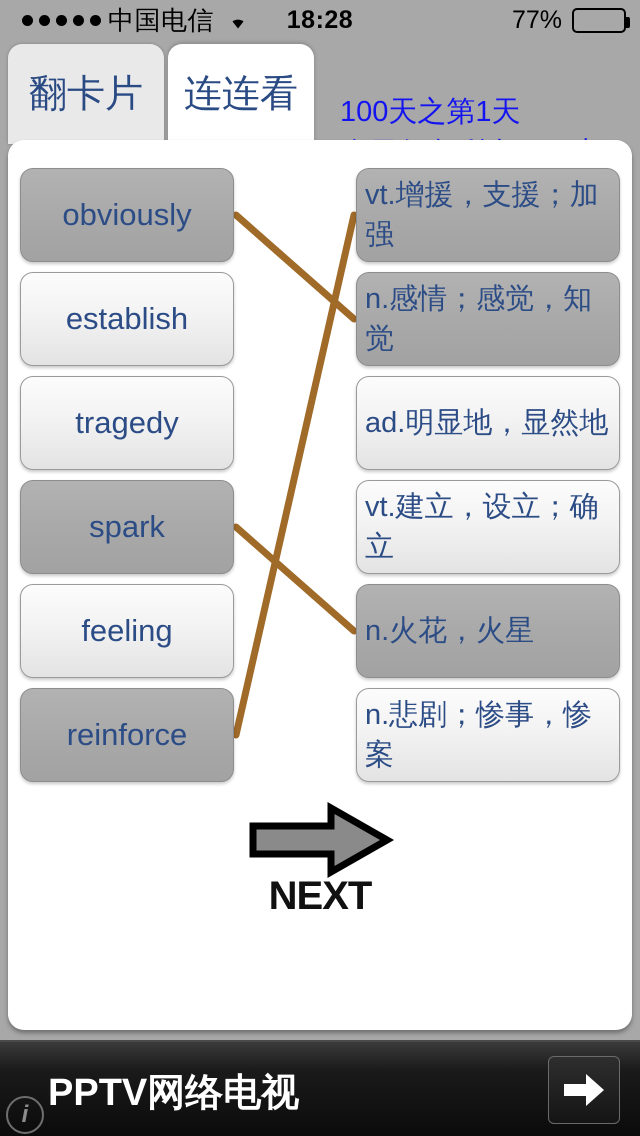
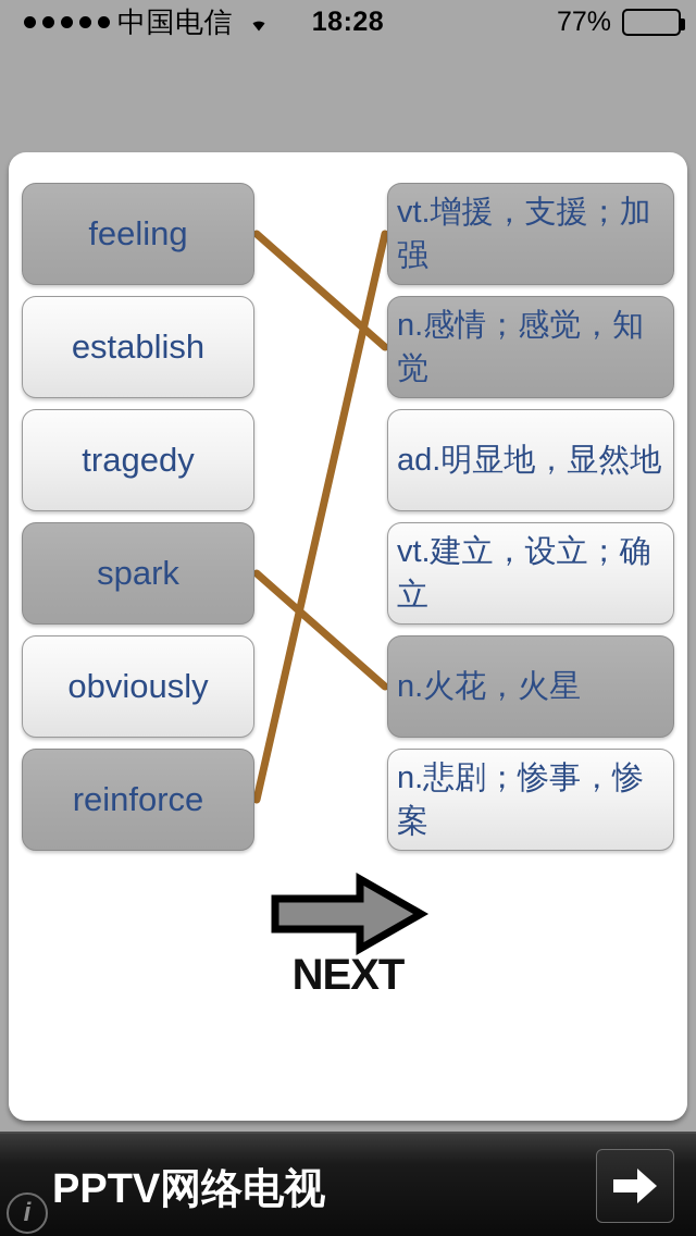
  中国电信
  18:28
  77%
- 翻卡片
- 连连看
- 100天之第1天
- obviously
+ feeling
  establish
  tragedy
  spark
- feeling
+ obviously
  reinforce
  vt.增援，支援；加强
  n.感情；感觉，知觉
  ad.明显地，显然地
  vt.建立，设立；确立
  n.火花，火星
  n.悲剧；惨事，惨案
  NEXT
  PPTV网络电视
  i
